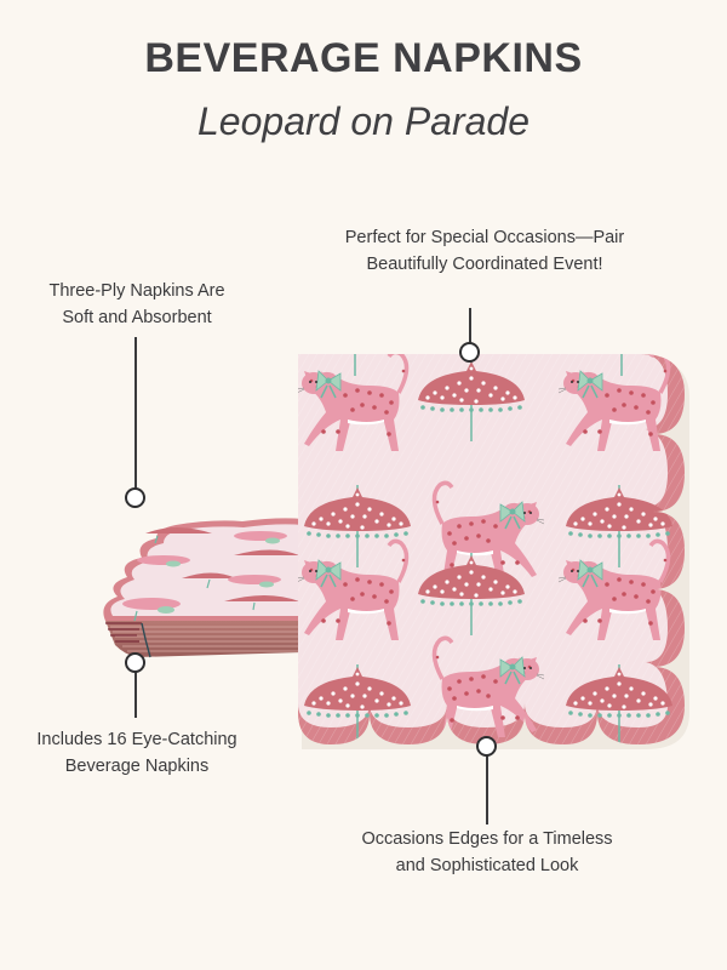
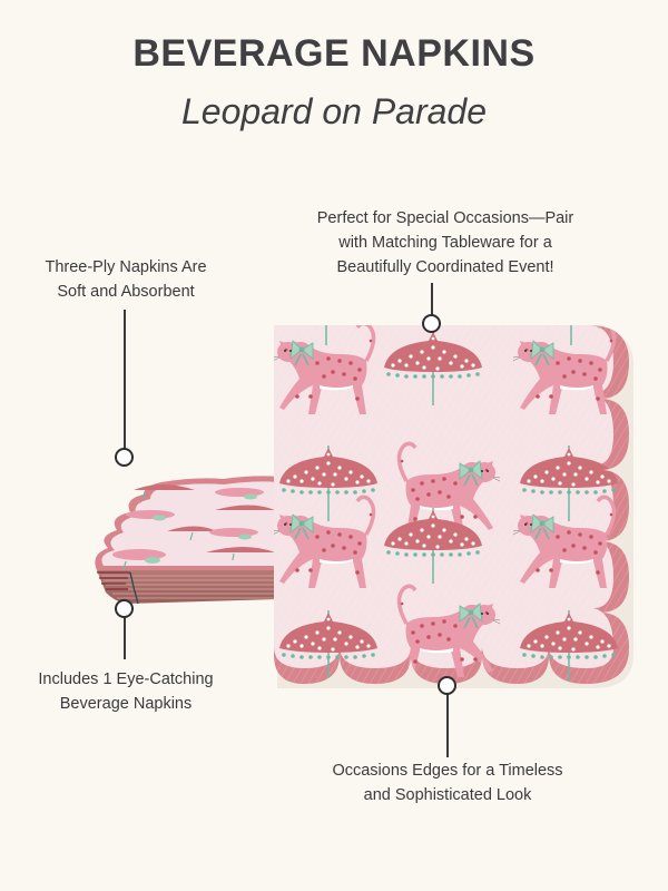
  BEVERAGE NAPKINS
  Leopard on Parade
  Three-Ply Napkins Are
  Soft and Absorbent
  Perfect for Special Occasions—Pair
+ with Matching Tableware for a
  Beautifully Coordinated Event!
- Includes 16 Eye-Catching
+ Includes 1 Eye-Catching
  Beverage Napkins
  Occasions Edges for a Timeless
  and Sophisticated Look
